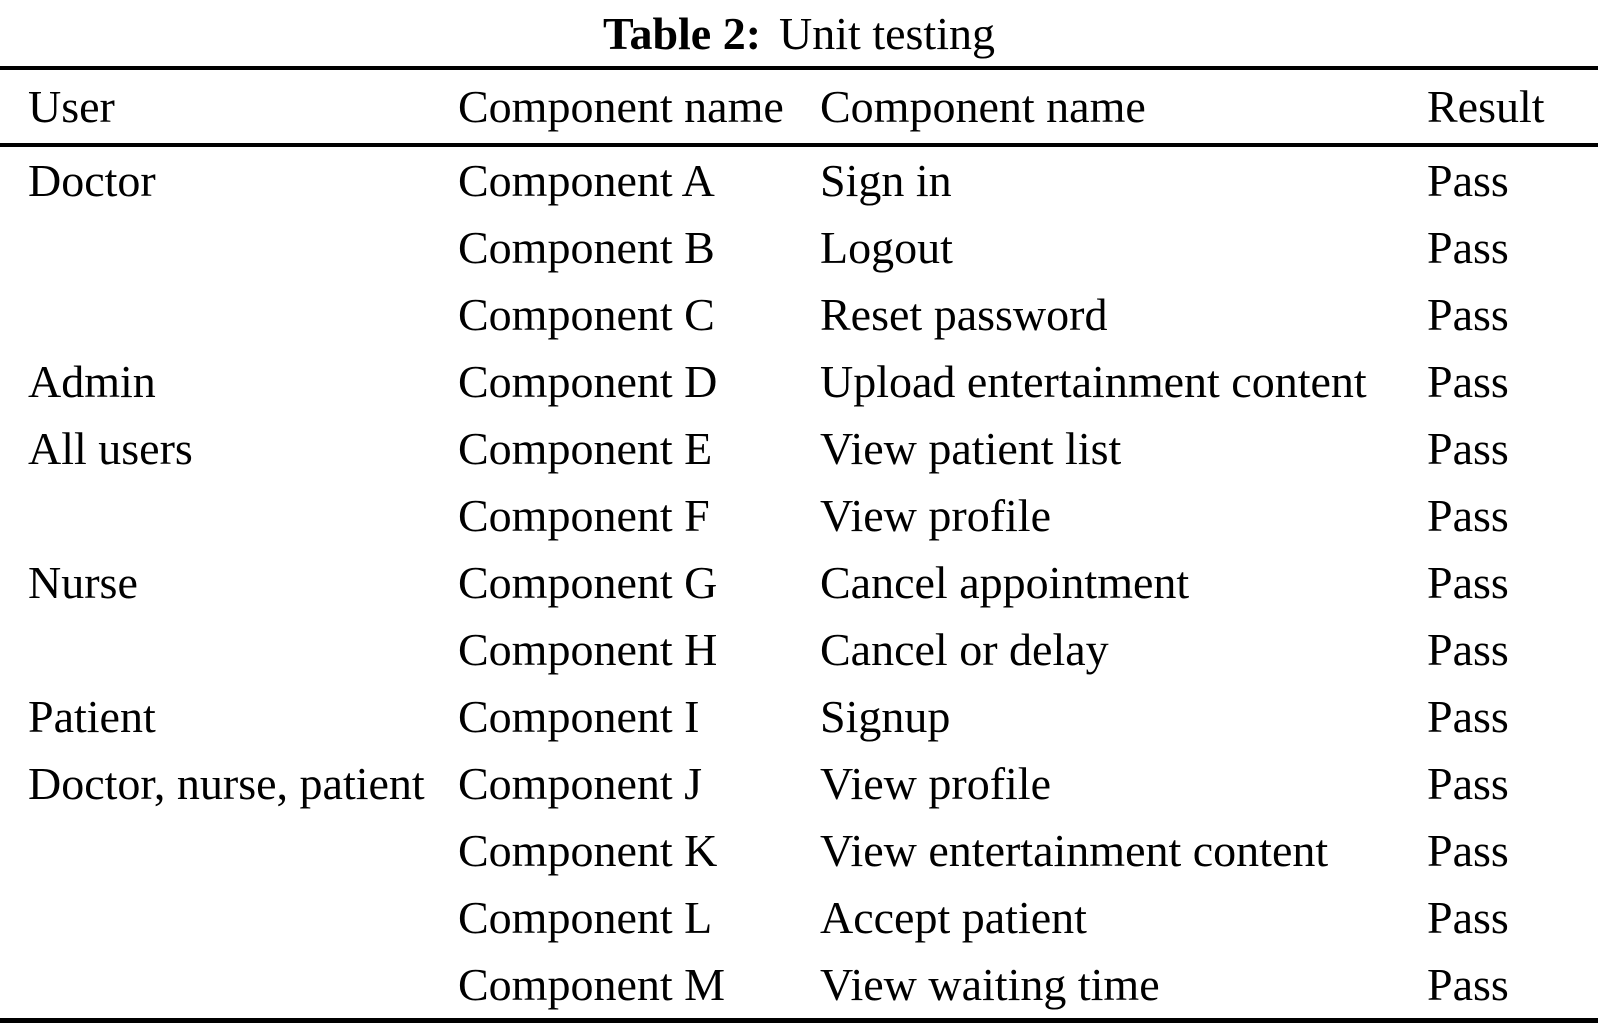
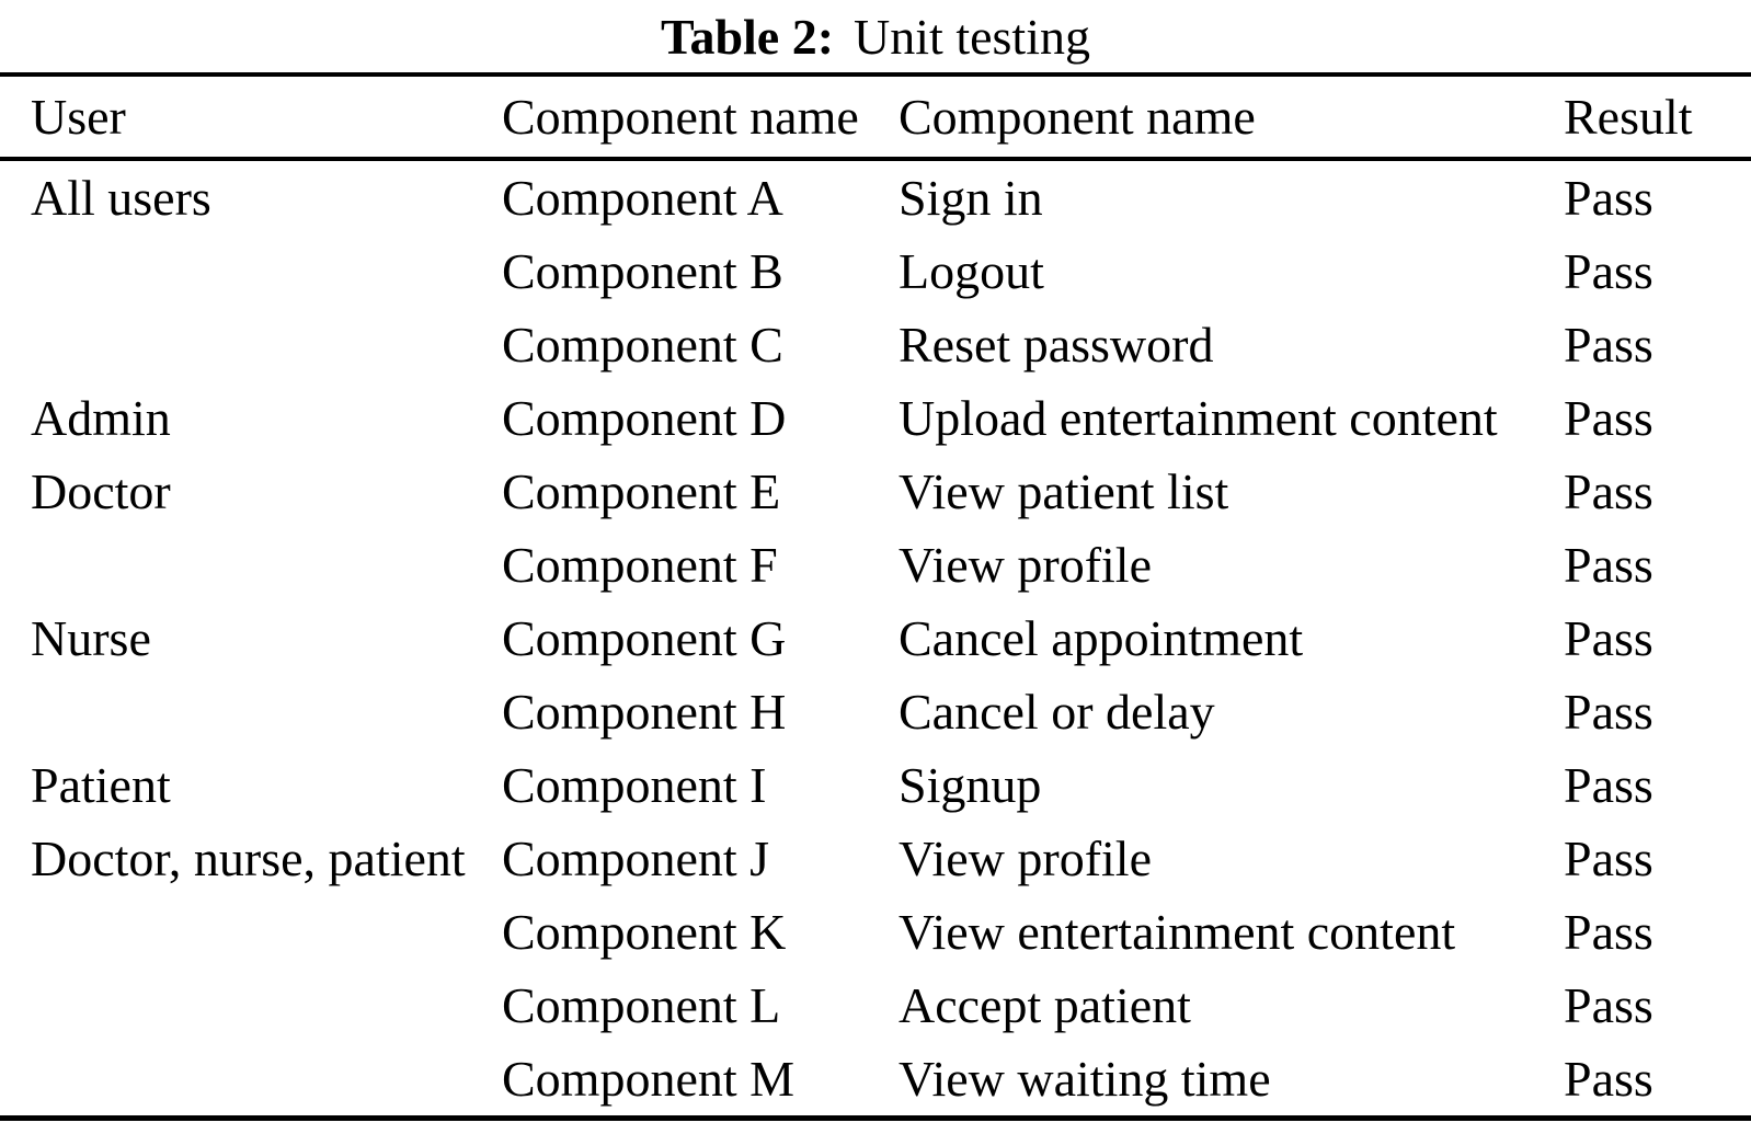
  Table 2:
  Unit testing
  User	Component name	Component name	Result
- Doctor	Component A	Sign in	Pass
+ All users	Component A	Sign in	Pass
  	Component B	Logout	Pass
  	Component C	Reset password	Pass
  Admin	Component D	Upload entertainment content	Pass
- All users	Component E	View patient list	Pass
+ Doctor	Component E	View patient list	Pass
  	Component F	View profile	Pass
  Nurse	Component G	Cancel appointment	Pass
  	Component H	Cancel or delay	Pass
  Patient	Component I	Signup	Pass
  Doctor, nurse, patient	Component J	View profile	Pass
  	Component K	View entertainment content	Pass
  	Component L	Accept patient	Pass
  	Component M	View waiting time	Pass
